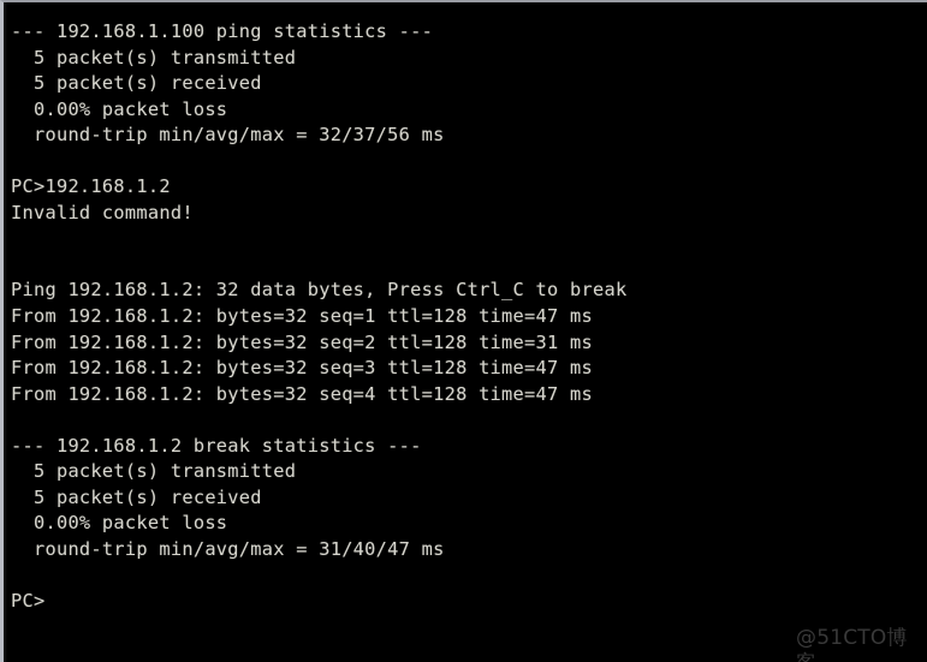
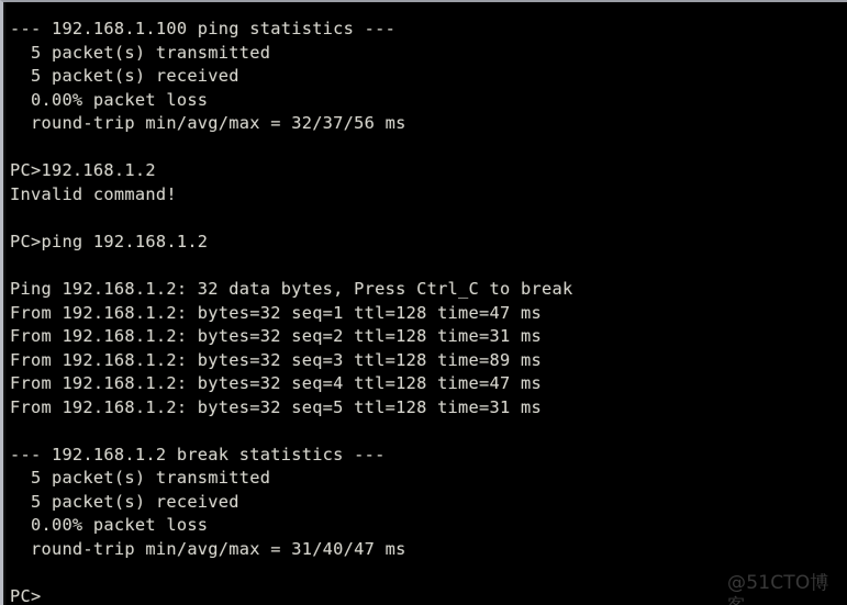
  --- 192.168.1.100 ping statistics ---
  5 packet(s) transmitted
  5 packet(s) received
  0.00% packet loss
  round-trip min/avg/max = 32/37/56 ms
  PC>192.168.1.2
  Invalid command!
+ PC>ping 192.168.1.2
  Ping 192.168.1.2: 32 data bytes, Press Ctrl_C to break
  From 192.168.1.2: bytes=32 seq=1 ttl=128 time=47 ms
  From 192.168.1.2: bytes=32 seq=2 ttl=128 time=31 ms
- From 192.168.1.2: bytes=32 seq=3 ttl=128 time=47 ms
+ From 192.168.1.2: bytes=32 seq=3 ttl=128 time=89 ms
  From 192.168.1.2: bytes=32 seq=4 ttl=128 time=47 ms
+ From 192.168.1.2: bytes=32 seq=5 ttl=128 time=31 ms
  --- 192.168.1.2 break statistics ---
  5 packet(s) transmitted
  5 packet(s) received
  0.00% packet loss
  round-trip min/avg/max = 31/40/47 ms
  PC>
  @51CTO博
